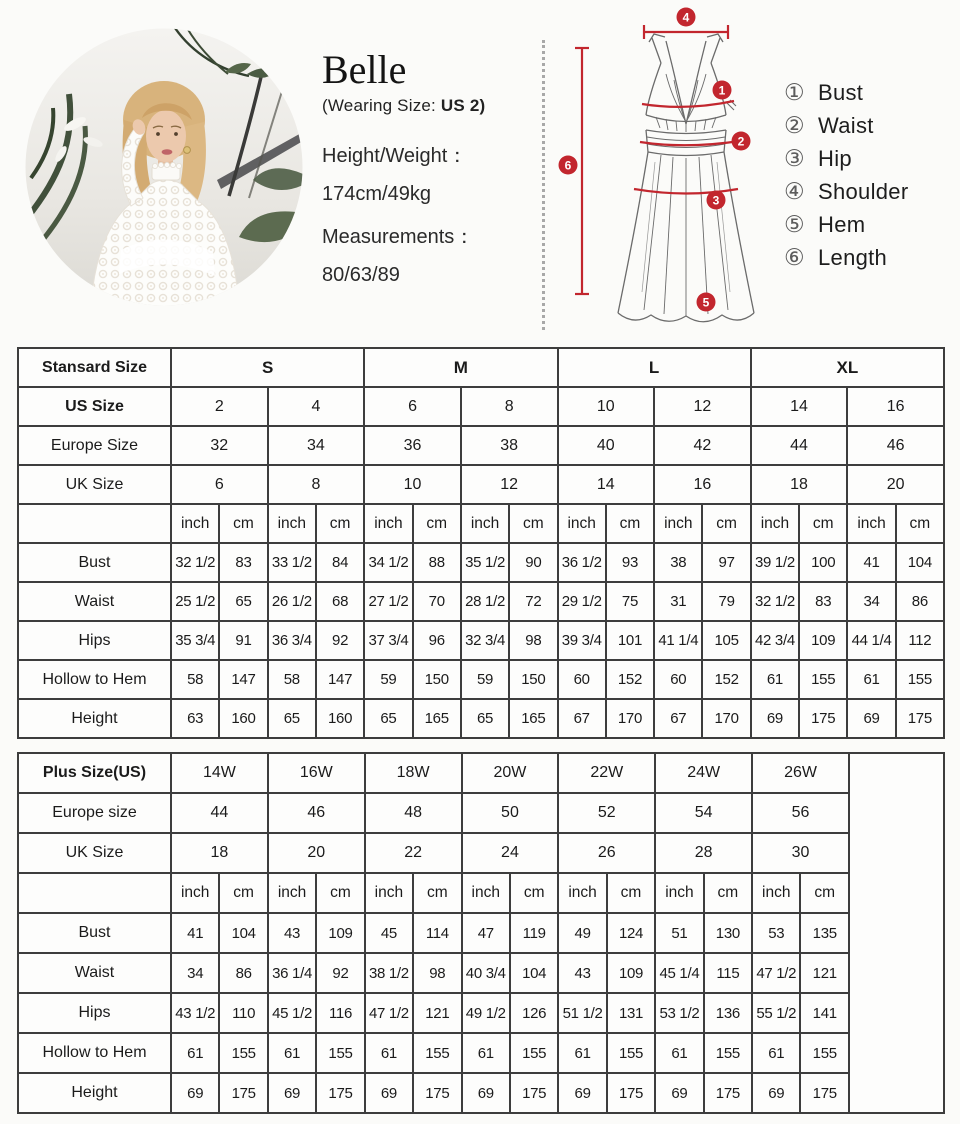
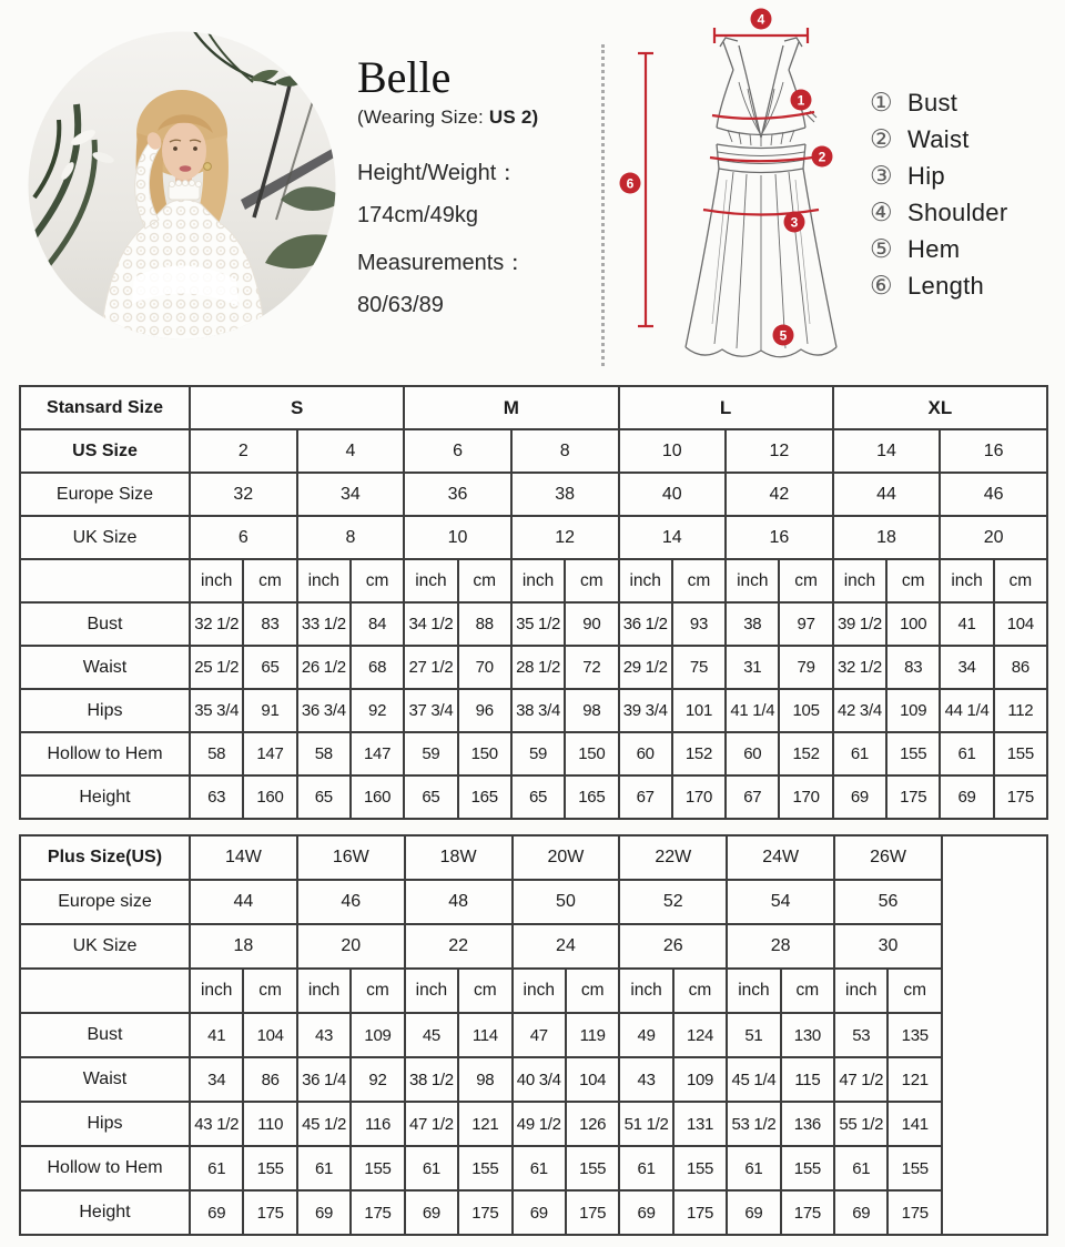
  Belle
  (Wearing Size: US 2)
  Height/Weight：
  174cm/49kg
  Measurements：
  80/63/89
  4
  1
  2
  3
  5
  6
  ①
  Bust
  ②
  Waist
  ③
  Hip
  ④
  Shoulder
  ⑤
  Hem
  ⑥
  Length
  Stansard Size	S	M	L	XL
  US Size	2	4	6	8	10	12	14	16
  Europe Size	32	34	36	38	40	42	44	46
  UK Size	6	8	10	12	14	16	18	20
  	inch	cm	inch	cm	inch	cm	inch	cm	inch	cm	inch	cm	inch	cm	inch	cm
  Bust	32 1/2	83	33 1/2	84	34 1/2	88	35 1/2	90	36 1/2	93	38	97	39 1/2	100	41	104
  Waist	25 1/2	65	26 1/2	68	27 1/2	70	28 1/2	72	29 1/2	75	31	79	32 1/2	83	34	86
- Hips	35 3/4	91	36 3/4	92	37 3/4	96	32 3/4	98	39 3/4	101	41 1/4	105	42 3/4	109	44 1/4	112
+ Hips	35 3/4	91	36 3/4	92	37 3/4	96	38 3/4	98	39 3/4	101	41 1/4	105	42 3/4	109	44 1/4	112
  Hollow to Hem	58	147	58	147	59	150	59	150	60	152	60	152	61	155	61	155
  Height	63	160	65	160	65	165	65	165	67	170	67	170	69	175	69	175
  Plus Size(US)	14W	16W	18W	20W	22W	24W	26W
  Europe size	44	46	48	50	52	54	56
  UK Size	18	20	22	24	26	28	30
  	inch	cm	inch	cm	inch	cm	inch	cm	inch	cm	inch	cm	inch	cm
  Bust	41	104	43	109	45	114	47	119	49	124	51	130	53	135
  Waist	34	86	36 1/4	92	38 1/2	98	40 3/4	104	43	109	45 1/4	115	47 1/2	121
  Hips	43 1/2	110	45 1/2	116	47 1/2	121	49 1/2	126	51 1/2	131	53 1/2	136	55 1/2	141
  Hollow to Hem	61	155	61	155	61	155	61	155	61	155	61	155	61	155
  Height	69	175	69	175	69	175	69	175	69	175	69	175	69	175
